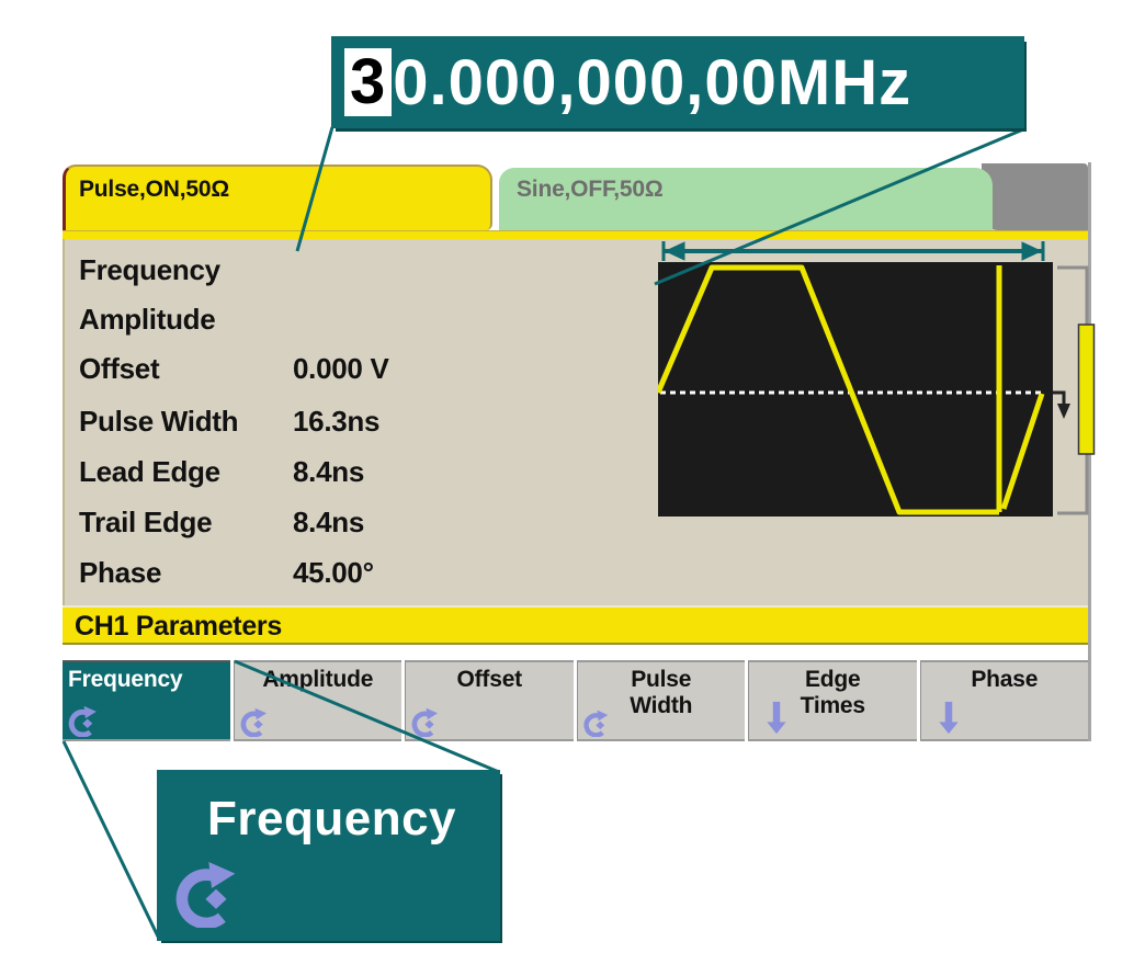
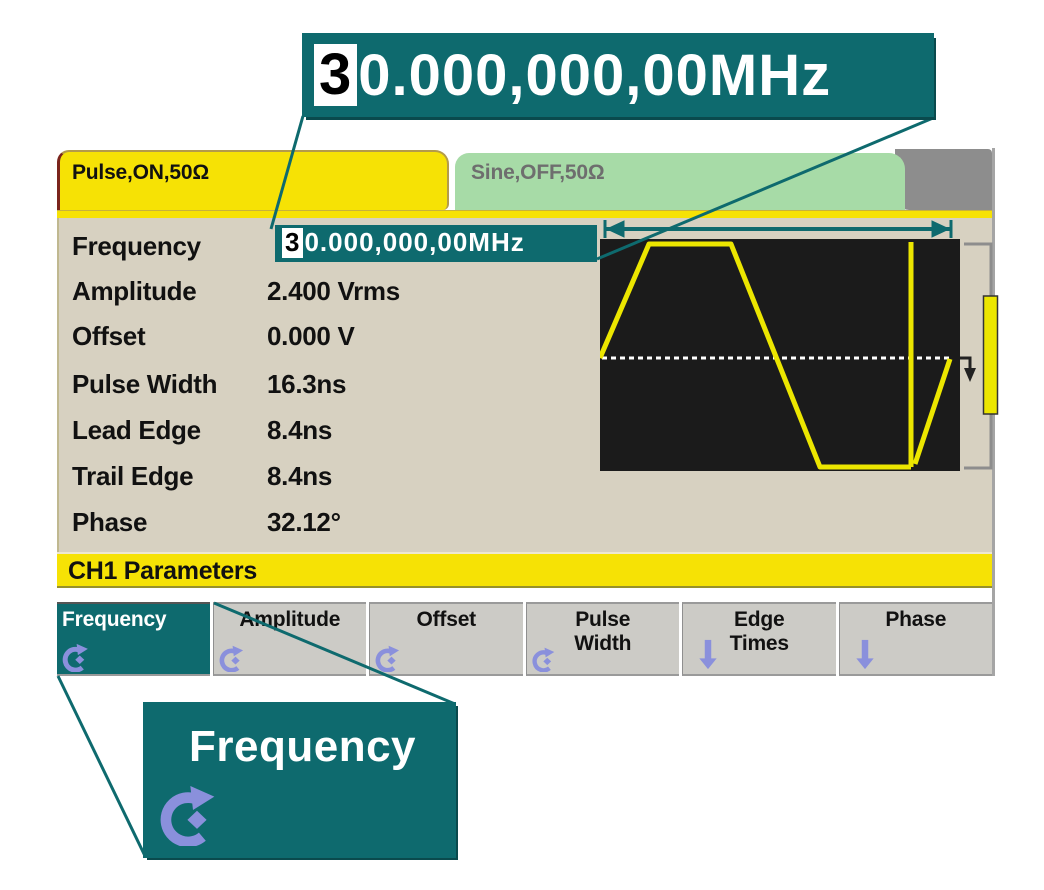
  3
  0.000,000,00MHz
  Sine,OFF,50Ω
  Pulse,ON,50Ω
  Frequency
  Amplitude
  Offset
  Pulse Width
  Lead Edge
  Trail Edge
  Phase
+ 3 0.000,000,00MHz
+ 2.400 Vrms
  0.000 V
  16.3ns
  8.4ns
  8.4ns
- 45.00°
+ 32.12°
  CH1 Parameters
  Frequency
  Amplitude
  Offset
  Pulse Width
  Edge Times
  Phase
  Frequency
